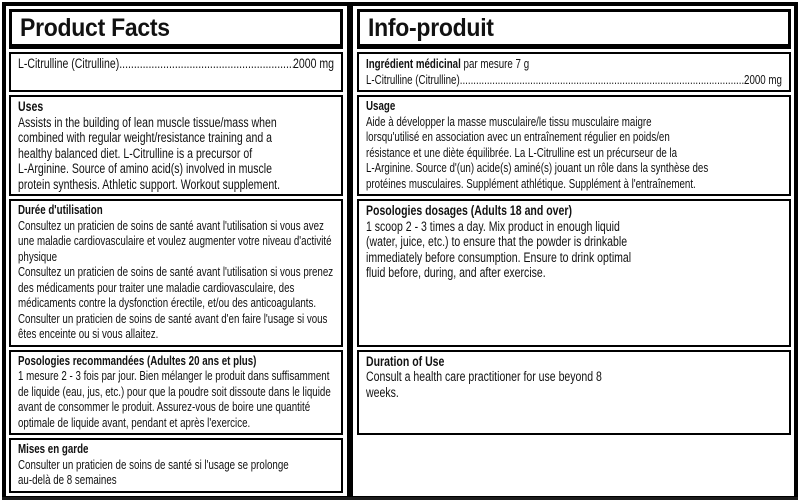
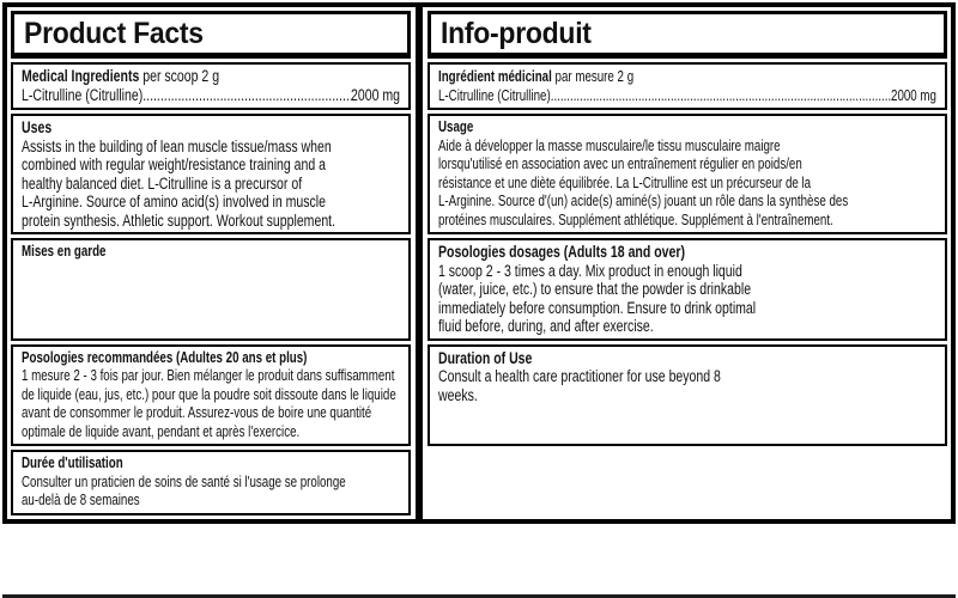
  Product Facts
  Info-produit
+ Medical Ingredients per scoop 2 g
  L-Citrulline (Citrulline)
  2000 mg
- Ingrédient médicinal par mesure 7 g
+ Ingrédient médicinal par mesure 2 g
  L-Citrulline (Citrulline)
  .........................................................................................................
  2000 mg
  Uses
  Assists in the building of lean muscle tissue/mass when
  combined with regular weight/resistance training and a
  healthy balanced diet. L-Citrulline is a precursor of
  L-Arginine. Source of amino acid(s) involved in muscle
  protein synthesis. Athletic support. Workout supplement.
  Usage
  Aide à développer la masse musculaire/le tissu musculaire maigre
  lorsqu'utilisé en association avec un entraînement régulier en poids/en
  résistance et une diète équilibrée. La L-Citrulline est un précurseur de la
  L-Arginine. Source d'(un) acide(s) aminé(s) jouant un rôle dans la synthèse des
  protéines musculaires. Supplément athlétique. Supplément à l'entraînement.
- Durée d'utilisation
+ Mises en garde
- Consultez un praticien de soins de santé avant l'utilisation si vous avez
- une maladie cardiovasculaire et voulez augmenter votre niveau d'activité
- physique
- Consultez un praticien de soins de santé avant l'utilisation si vous prenez
- des médicaments pour traiter une maladie cardiovasculaire, des
- médicaments contre la dysfonction érectile, et/ou des anticoagulants.
- Consulter un praticien de soins de santé avant d'en faire l'usage si vous
- êtes enceinte ou si vous allaitez.
  Posologies dosages (Adults 18 and over)
  1 scoop 2 - 3 times a day. Mix product in enough liquid
  (water, juice, etc.) to ensure that the powder is drinkable
  immediately before consumption. Ensure to drink optimal
  fluid before, during, and after exercise.
  Posologies recommandées (Adultes 20 ans et plus)
  1 mesure 2 - 3 fois par jour. Bien mélanger le produit dans suffisamment
  de liquide (eau, jus, etc.) pour que la poudre soit dissoute dans le liquide
  avant de consommer le produit. Assurez-vous de boire une quantité
  optimale de liquide avant, pendant et après l'exercice.
  Duration of Use
  Consult a health care practitioner for use beyond 8
  weeks.
- Mises en garde
+ Durée d'utilisation
  Consulter un praticien de soins de santé si l'usage se prolonge
  au-delà de 8 semaines
